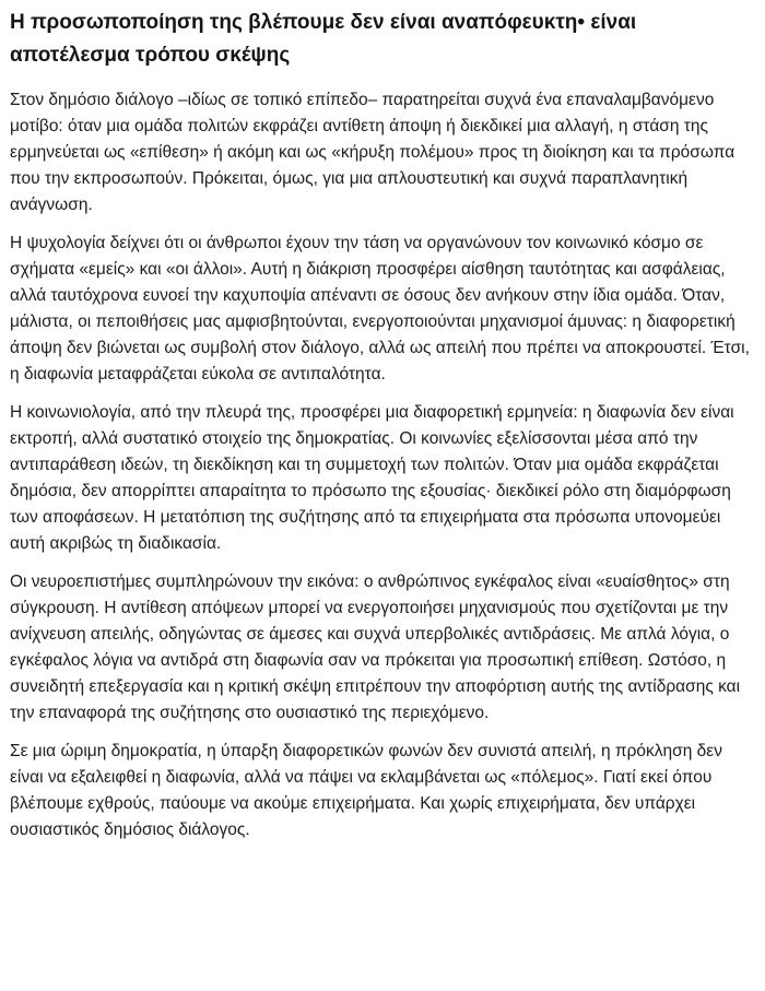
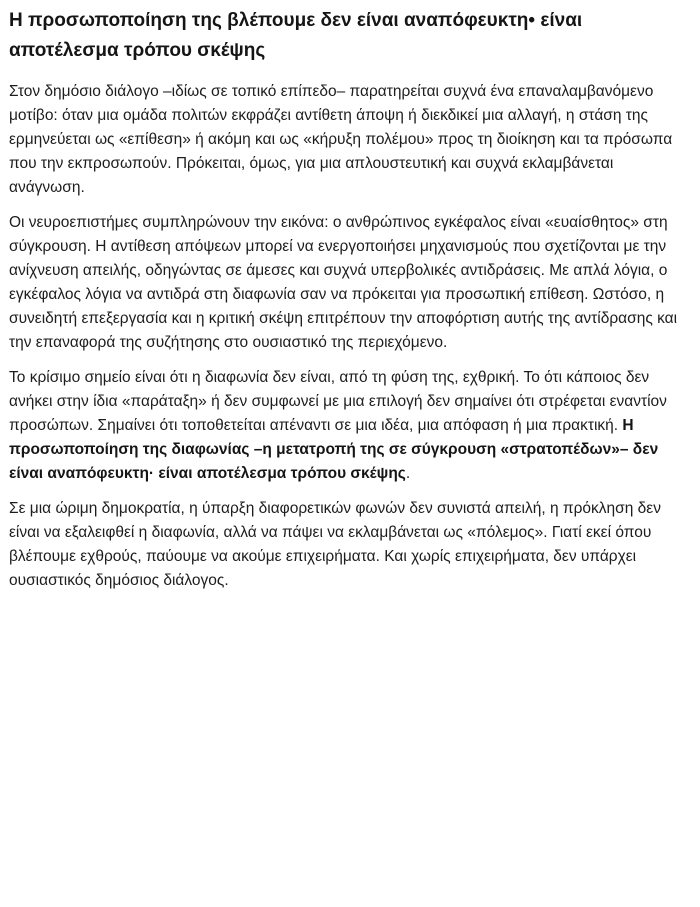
  Η προσωποποίηση της βλέπουμε δεν είναι αναπόφευκτη• είναι αποτέλεσμα τρόπου σκέψης
- Στον δημόσιο διάλογο –ιδίως σε τοπικό επίπεδο– παρατηρείται συχνά ένα επαναλαμβανόμενο μοτίβο: όταν μια ομάδα πολιτών εκφράζει αντίθετη άποψη ή διεκδικεί μια αλλαγή, η στάση της ερμηνεύεται ως «επίθεση» ή ακόμη και ως «κήρυξη πολέμου» προς τη διοίκηση και τα πρόσωπα που την εκπροσωπούν. Πρόκειται, όμως, για μια απλουστευτική και συχνά παραπλανητική ανάγνωση.
+ Στον δημόσιο διάλογο –ιδίως σε τοπικό επίπεδο– παρατηρείται συχνά ένα επαναλαμβανόμενο μοτίβο: όταν μια ομάδα πολιτών εκφράζει αντίθετη άποψη ή διεκδικεί μια αλλαγή, η στάση της ερμηνεύεται ως «επίθεση» ή ακόμη και ως «κήρυξη πολέμου» προς τη διοίκηση και τα πρόσωπα που την εκπροσωπούν. Πρόκειται, όμως, για μια απλουστευτική και συχνά εκλαμβάνεται ανάγνωση.
- Η ψυχολογία δείχνει ότι οι άνθρωποι έχουν την τάση να οργανώνουν τον κοινωνικό κόσμο σε σχήματα «εμείς» και «οι άλλοι». Αυτή η διάκριση προσφέρει αίσθηση ταυτότητας και ασφάλειας, αλλά ταυτόχρονα ευνοεί την καχυποψία απέναντι σε όσους δεν ανήκουν στην ίδια ομάδα. Όταν, μάλιστα, οι πεποιθήσεις μας αμφισβητούνται, ενεργοποιούνται μηχανισμοί άμυνας: η διαφορετική άποψη δεν βιώνεται ως συμβολή στον διάλογο, αλλά ως απειλή που πρέπει να αποκρουστεί. Έτσι, η διαφωνία μεταφράζεται εύκολα σε αντιπαλότητα.
- Η κοινωνιολογία, από την πλευρά της, προσφέρει μια διαφορετική ερμηνεία: η διαφωνία δεν είναι εκτροπή, αλλά συστατικό στοιχείο της δημοκρατίας. Οι κοινωνίες εξελίσσονται μέσα από την αντιπαράθεση ιδεών, τη διεκδίκηση και τη συμμετοχή των πολιτών. Όταν μια ομάδα εκφράζεται δημόσια, δεν απορρίπτει απαραίτητα το πρόσωπο της εξουσίας· διεκδικεί ρόλο στη διαμόρφωση των αποφάσεων. Η μετατόπιση της συζήτησης από τα επιχειρήματα στα πρόσωπα υπονομεύει αυτή ακριβώς τη διαδικασία.
  Οι νευροεπιστήμες συμπληρώνουν την εικόνα: ο ανθρώπινος εγκέφαλος είναι «ευαίσθητος» στη σύγκρουση. Η αντίθεση απόψεων μπορεί να ενεργοποιήσει μηχανισμούς που σχετίζονται με την ανίχνευση απειλής, οδηγώντας σε άμεσες και συχνά υπερβολικές αντιδράσεις. Με απλά λόγια, ο εγκέφαλος λόγια να αντιδρά στη διαφωνία σαν να πρόκειται για προσωπική επίθεση. Ωστόσο, η συνειδητή επεξεργασία και η κριτική σκέψη επιτρέπουν την αποφόρτιση αυτής της αντίδρασης και την επαναφορά της συζήτησης στο ουσιαστικό της περιεχόμενο.
+ Το κρίσιμο σημείο είναι ότι η διαφωνία δεν είναι, από τη φύση της, εχθρική. Το ότι κάποιος δεν ανήκει στην ίδια «παράταξη» ή δεν συμφωνεί με μια επιλογή δεν σημαίνει ότι στρέφεται εναντίον προσώπων. Σημαίνει ότι τοποθετείται απέναντι σε μια ιδέα, μια απόφαση ή μια πρακτική. Η προσωποποίηση της διαφωνίας –η μετατροπή της σε σύγκρουση «στρατοπέδων»– δεν είναι αναπόφευκτη· είναι αποτέλεσμα τρόπου σκέψης.
  Σε μια ώριμη δημοκρατία, η ύπαρξη διαφορετικών φωνών δεν συνιστά απειλή, η πρόκληση δεν είναι να εξαλειφθεί η διαφωνία, αλλά να πάψει να εκλαμβάνεται ως «πόλεμος». Γιατί εκεί όπου βλέπουμε εχθρούς, παύουμε να ακούμε επιχειρήματα. Και χωρίς επιχειρήματα, δεν υπάρχει ουσιαστικός δημόσιος διάλογος.
